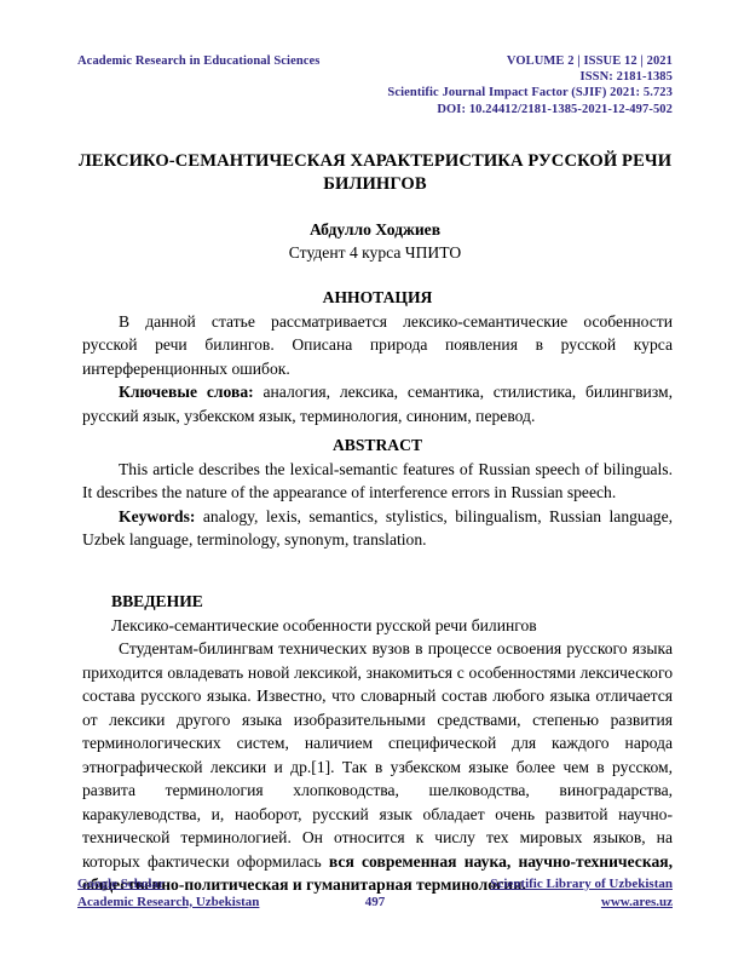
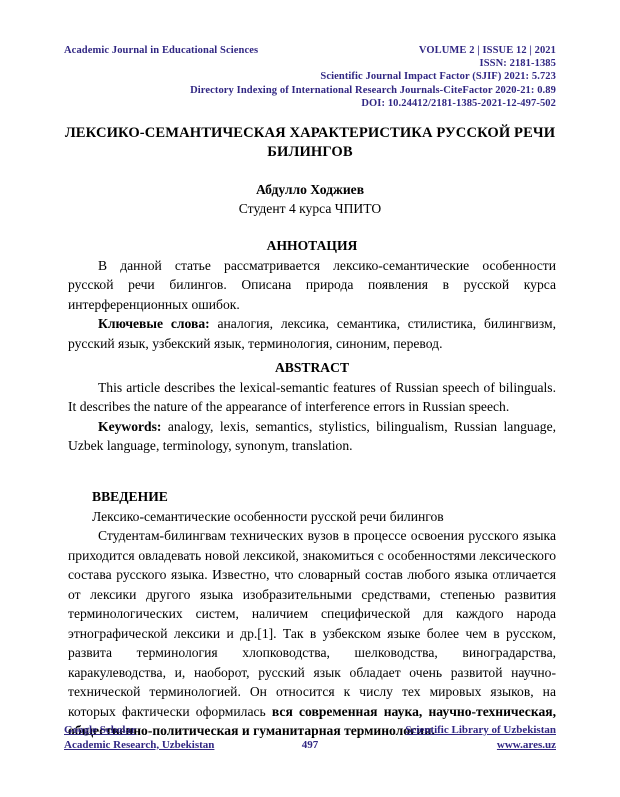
- Academic Research in Educational Sciences
+ Academic Journal in Educational Sciences
  VOLUME 2 | ISSUE 12 | 2021
  ISSN: 2181-1385
  Scientific Journal Impact Factor (SJIF) 2021: 5.723
+ Directory Indexing of International Research Journals-CiteFactor 2020-21: 0.89
  DOI: 10.24412/2181-1385-2021-12-497-502
  ЛЕКСИКО-СЕМАНТИЧЕСКАЯ ХАРАКТЕРИСТИКА РУССКОЙ РЕЧИ БИЛИНГОВ
  Абдулло Ходжиев
  Студент 4 курса ЧПИТО
  АННОТАЦИЯ
  В данной статье рассматривается лексико-семантические особенности русской речи билингов. Описана природа появления в русской курса интерференционных ошибок.
- Ключевые слова: аналогия, лексика, семантика, стилистика, билингвизм, русский язык, узбекском язык, терминология, синоним, перевод.
+ Ключевые слова: аналогия, лексика, семантика, стилистика, билингвизм, русский язык, узбекский язык, терминология, синоним, перевод.
  ABSTRACT
  This article describes the lexical-semantic features of Russian speech of bilinguals. It describes the nature of the appearance of interference errors in Russian speech.
  Keywords: analogy, lexis, semantics, stylistics, bilingualism, Russian language, Uzbek language, terminology, synonym, translation.
  ВВЕДЕНИЕ
  Лексико-семантические особенности русской речи билингов
  Студентам-билингвам технических вузов в процессе освоения русского языка приходится овладевать новой лексикой, знакомиться с особенностями лексического состава русского языка. Известно, что словарный состав любого языка отличается от лексики другого языка изобразительными средствами, степенью развития терминологических систем, наличием специфической для каждого народа этнографической лексики и др.[1]. Так в узбекском языке более чем в русском, развита терминология хлопководства, шелководства, виноградарства, каракулеводства, и, наоборот, русский язык обладает очень развитой научно-технической терминологией. Он относится к числу тех мировых языков, на которых фактически оформилась вся современная наука, научно-техническая, общественно-политическая и гуманитарная терминология.
  Google Scholar
  Scientific Library of Uzbekistan
  Academic Research, Uzbekistan
  www.ares.uz
  497
